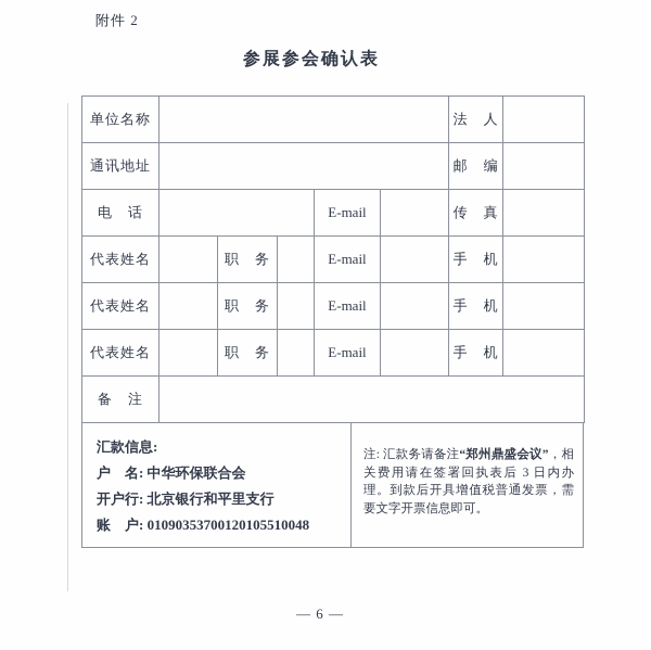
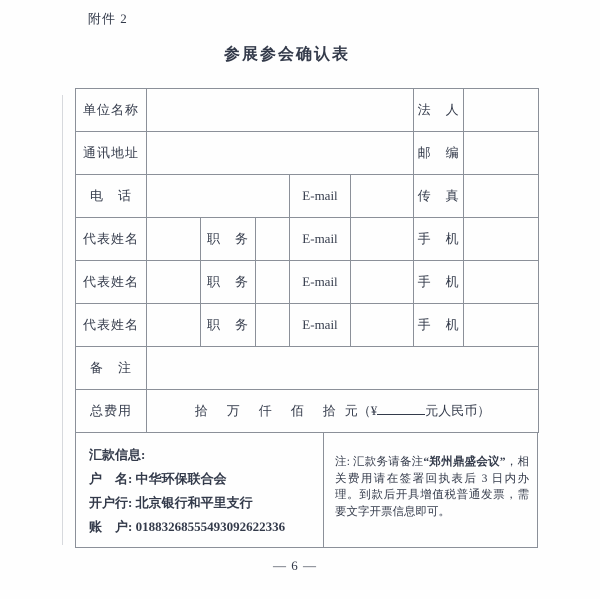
  附件 2
  参展参会确认表
  单位名称		法 人
  通讯地址		邮 编
  电 话		E-mail		传 真
  代表姓名		职 务		E-mail		手 机
  代表姓名		职 务		E-mail		手 机
  代表姓名		职 务		E-mail		手 机
  备 注
+ 总费用	拾 万 仟 佰 拾 元（¥ 元人民币）
  汇款信息:
  户 名: 中华环保联合会
  开户行: 北京银行和平里支行
- 账 户: 01090353700120105510048
+ 账 户: 01883268555493092622336
  注: 汇款务请备注“郑州鼎盛会议”，相关费用请在签署回执表后 3 日内办理。到款后开具增值税普通发票，需要文字开票信息即可。
  — 6 —
